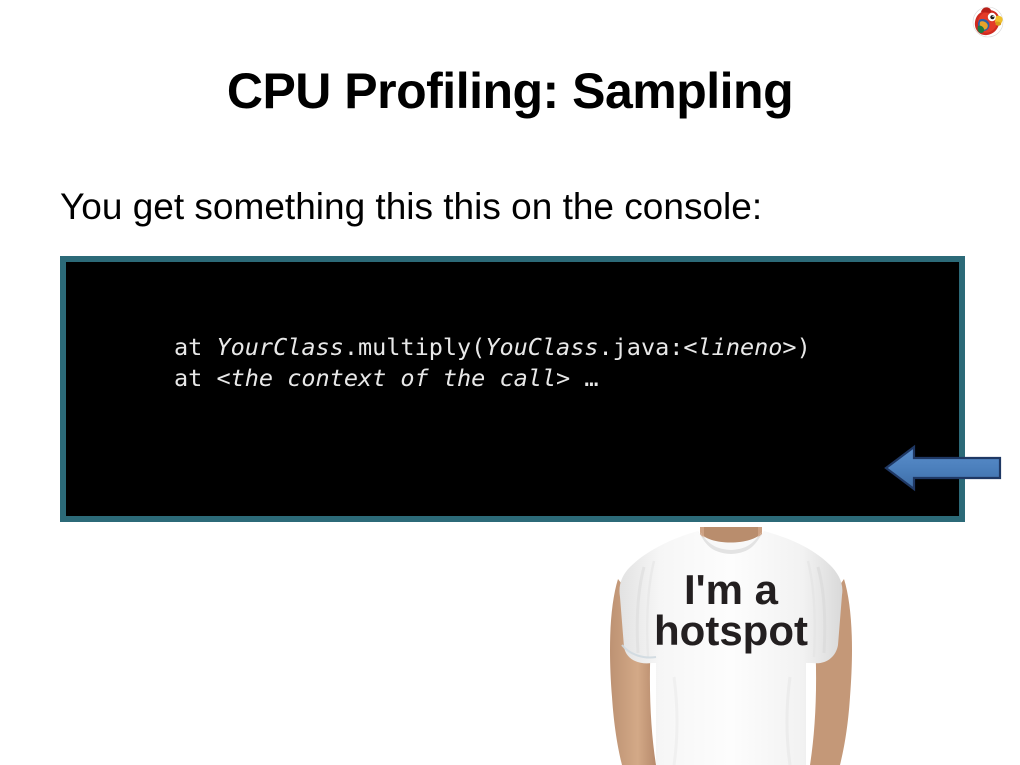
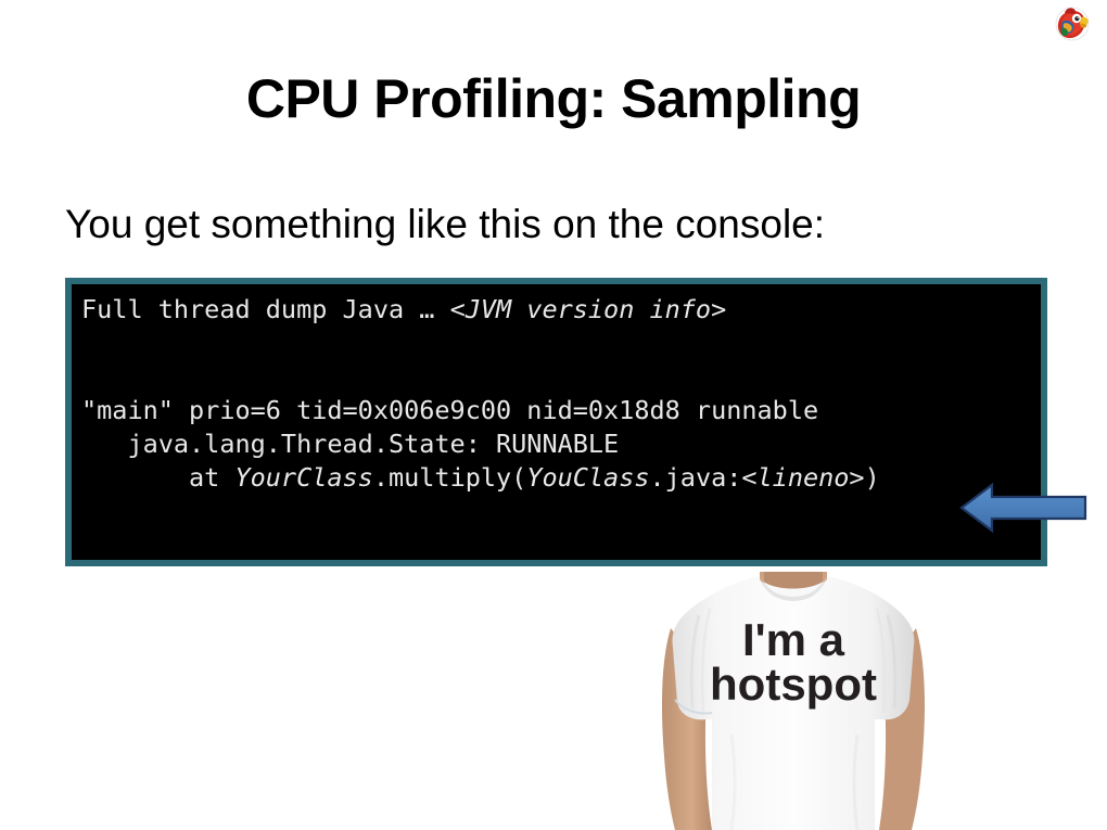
  CPU Profiling: Sampling
- You get something this this on the console:
+ You get something like this on the console:
+ Full thread dump Java … <JVM version info>
+ "main" prio=6 tid=0x006e9c00 nid=0x18d8 runnable
+ java.lang.Thread.State: RUNNABLE
  at YourClass.multiply(YouClass.java:<lineno>)
- at <the context of the call> …
  I'm a
  hotspot
